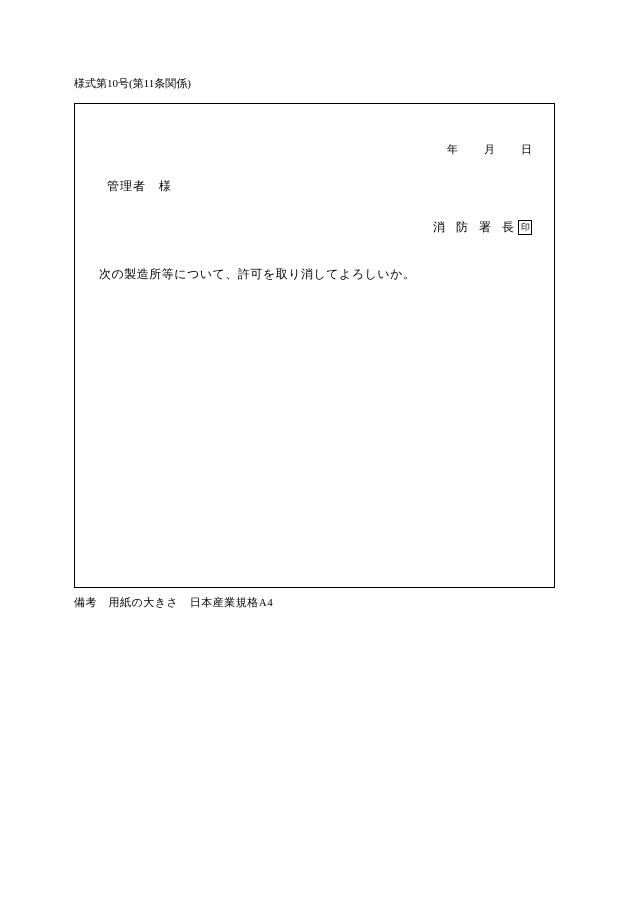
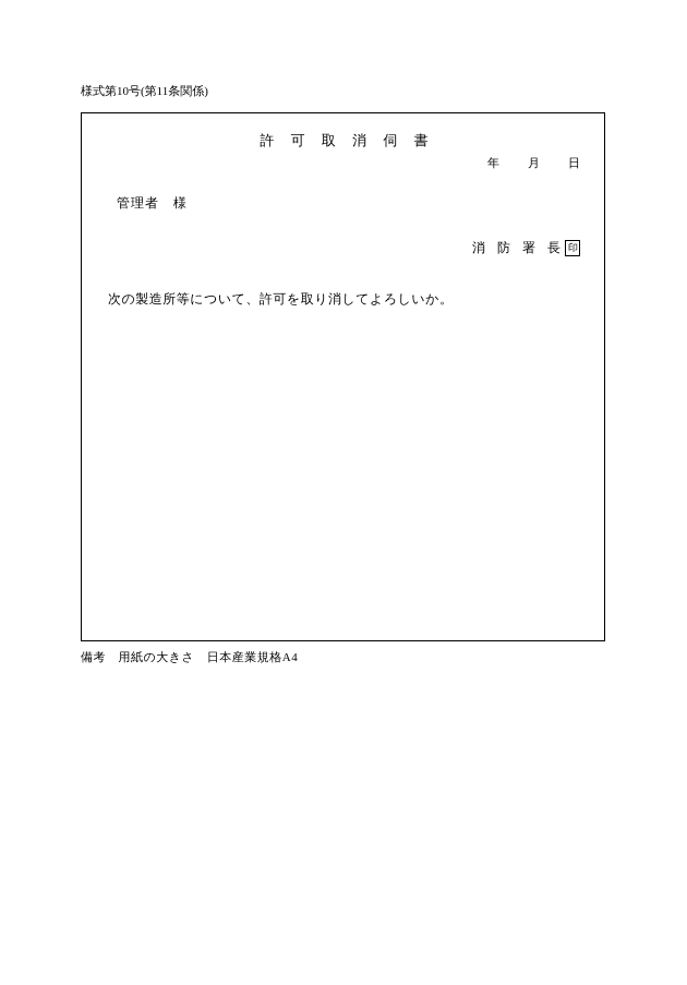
  様式第10号(第11条関係)
+ 許 可 取 消 伺 書
  年 月 日
  管理者 様
  消 防 署 長 印
  次の製造所等について、許可を取り消してよろしいか。
  備考 用紙の大きさ 日本産業規格A4
